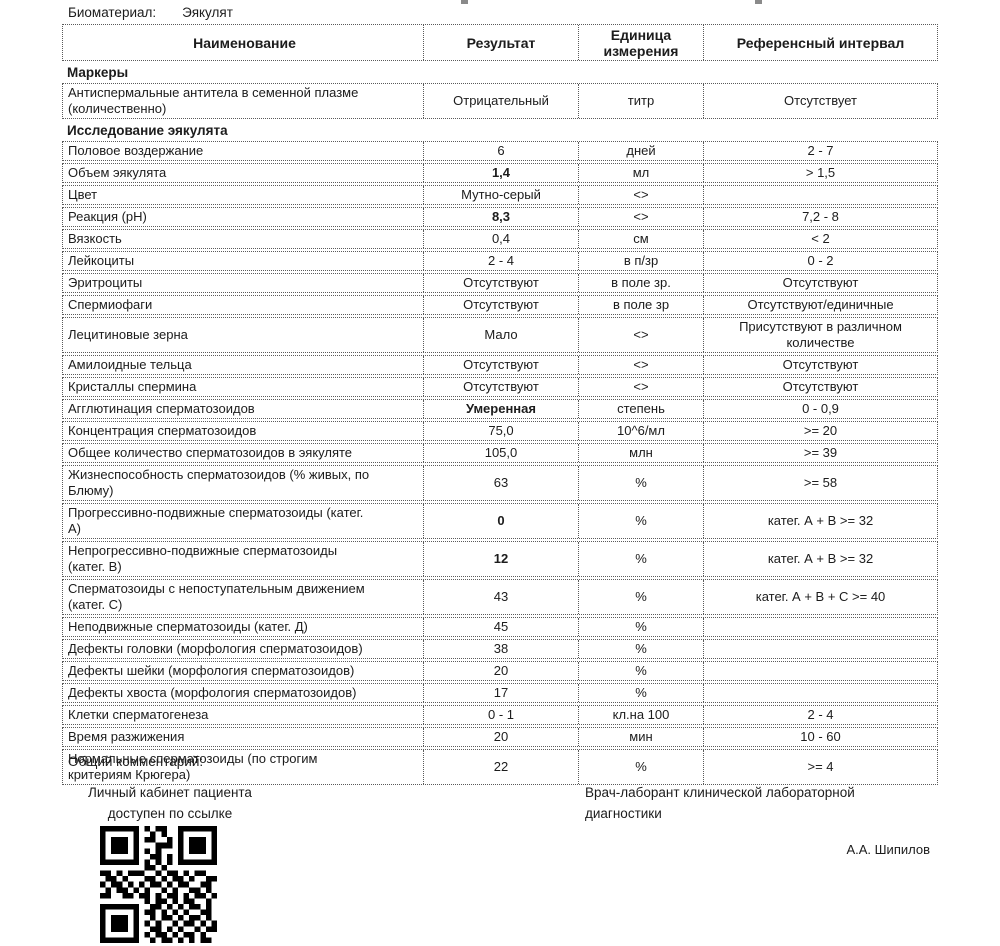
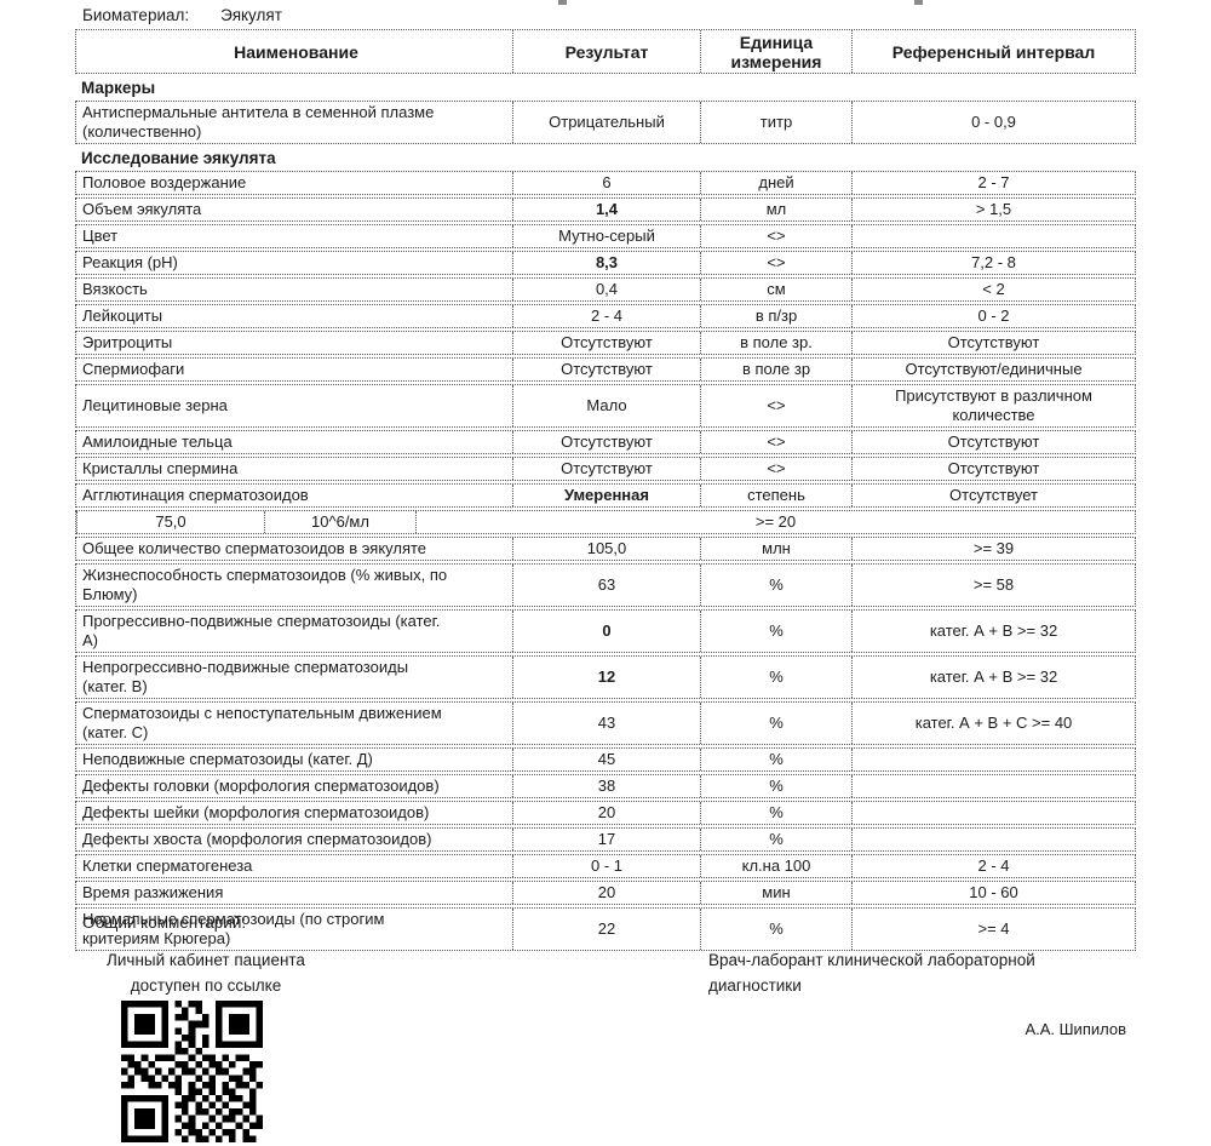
  Биоматериал:
  Эякулят
  Наименование
  Результат
  Единица
  измерения
  Референсный интервал
  Маркеры
  Антиспермальные антитела в семенной плазме
  (количественно)
  Отрицательный
  титр
- Отсутствует
+ 0 - 0,9
  Исследование эякулята
  Половое воздержание
  6
  дней
  2 - 7
  Объем эякулята
  1,4
  мл
  > 1,5
  Цвет
  Мутно-серый
  <>
  Реакция (pH)
  8,3
  <>
  7,2 - 8
  Вязкость
  0,4
  см
  < 2
  Лейкоциты
  2 - 4
  в п/зр
  0 - 2
  Эритроциты
  Отсутствуют
  в поле зр.
  Отсутствуют
  Спермиофаги
  Отсутствуют
  в поле зр
  Отсутствуют/единичные
  Лецитиновые зерна
  Мало
  <>
  Присутствуют в различном
  количестве
  Амилоидные тельца
  Отсутствуют
  <>
  Отсутствуют
  Кристаллы спермина
  Отсутствуют
  <>
  Отсутствуют
  Агглютинация сперматозоидов
  Умеренная
  степень
- 0 - 0,9
+ Отсутствует
- Концентрация сперматозоидов
  75,0
  10^6/мл
  >= 20
  Общее количество сперматозоидов в эякуляте
  105,0
  млн
  >= 39
  Жизнеспособность сперматозоидов (% живых, по
  Блюму)
  63
  %
  >= 58
  Прогрессивно-подвижные сперматозоиды (катег.
  А)
  0
  %
  катег. А + В >= 32
  Непрогрессивно-подвижные сперматозоиды
  (катег. В)
  12
  %
  катег. А + В >= 32
  Сперматозоиды с непоступательным движением
  (катег. С)
  43
  %
  катег. А + В + С >= 40
  Неподвижные сперматозоиды (катег. Д)
  45
  %
  Дефекты головки (морфология сперматозоидов)
  38
  %
  Дефекты шейки (морфология сперматозоидов)
  20
  %
  Дефекты хвоста (морфология сперматозоидов)
  17
  %
  Клетки сперматогенеза
  0 - 1
  кл.на 100
  2 - 4
  Время разжижения
  20
  мин
  10 - 60
  Нормальные сперматозоиды (по строгим
  критериям Крюгера)
  22
  %
  >= 4
  Общий комментарий:
  Личный кабинет пациента
  доступен по ссылке
  Врач-лаборант клинической лабораторной
  диагностики
  А.А. Шипилов
